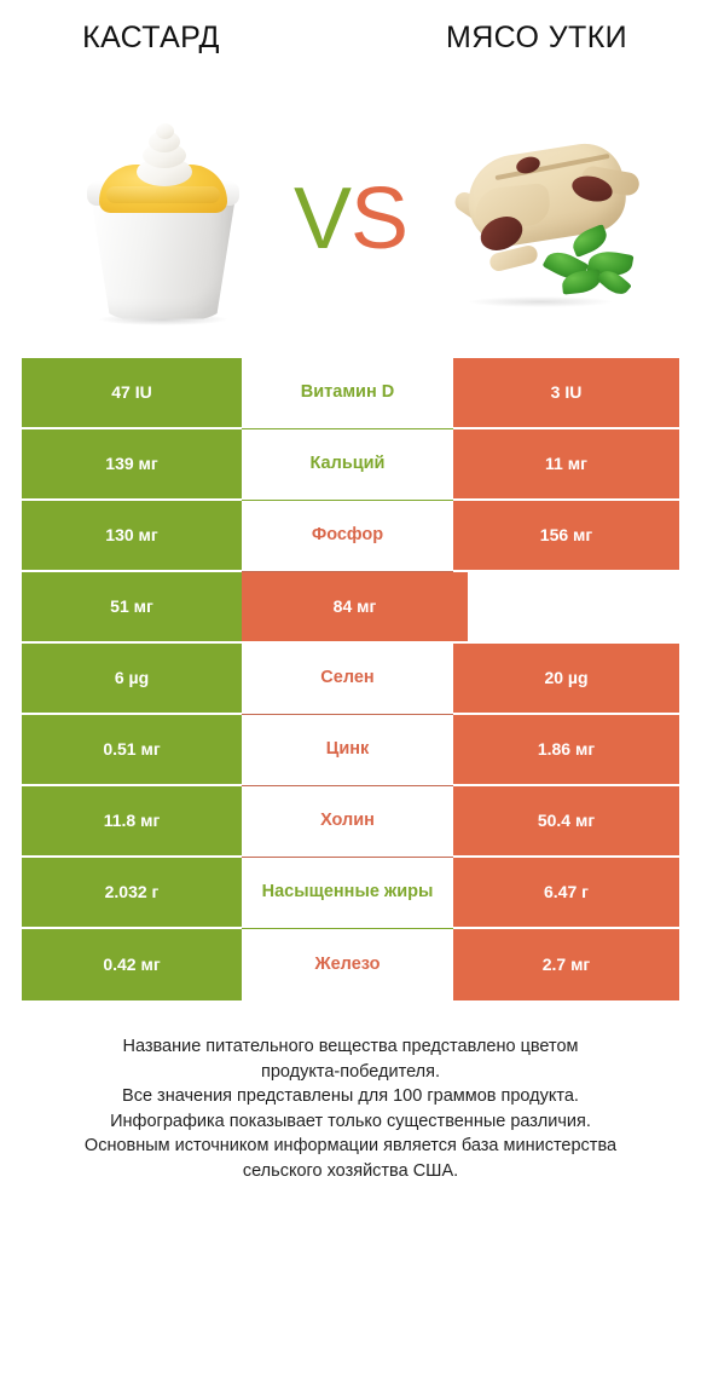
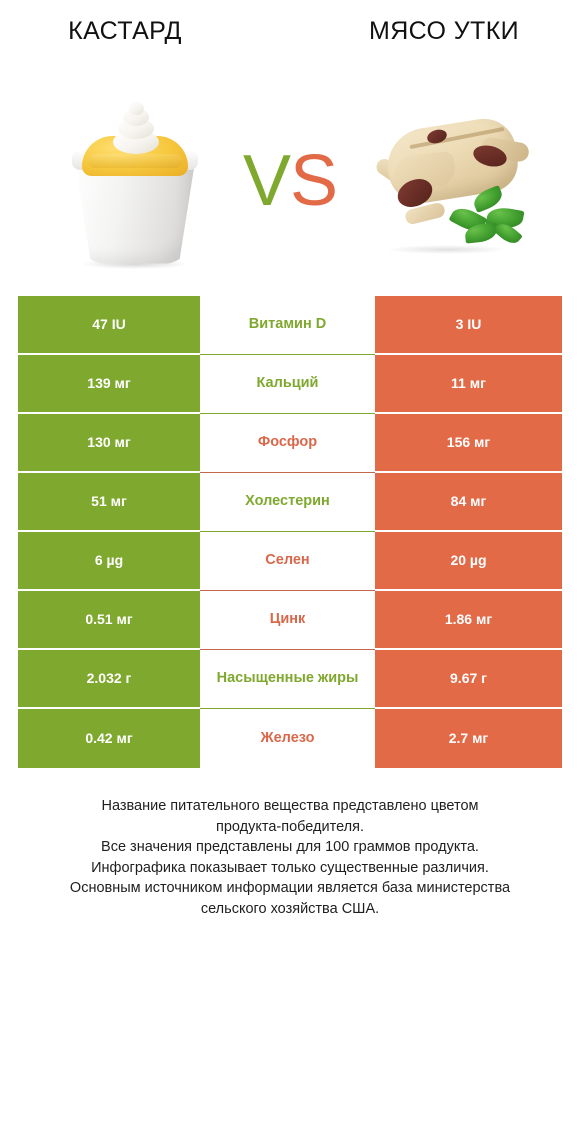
  КАСТАРД
  МЯСО УТКИ
  VS
  47 IU
  Витамин D
  3 IU
  139 мг
  Кальций
  11 мг
  130 мг
  Фосфор
  156 мг
  51 мг
+ Холестерин
  84 мг
  6 µg
  Селен
  20 µg
  0.51 мг
  Цинк
  1.86 мг
- 11.8 мг
- Холин
- 50.4 мг
  2.032 г
  Насыщенные жиры
- 6.47 г
+ 9.67 г
  0.42 мг
  Железо
  2.7 мг
  Название питательного вещества представлено цветом
  продукта-победителя.
  Все значения представлены для 100 граммов продукта.
  Инфографика показывает только существенные различия.
  Основным источником информации является база министерства
  сельского хозяйства США.
